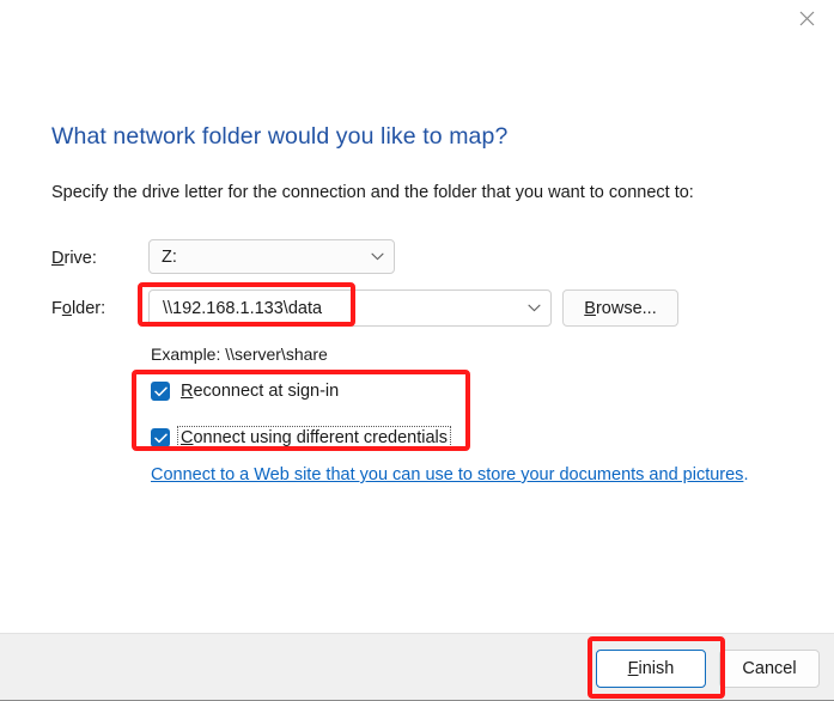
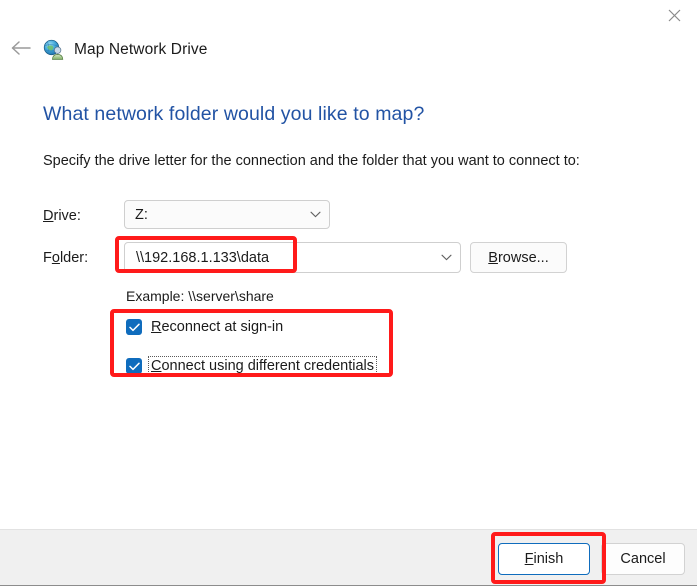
+ Map Network Drive
  What network folder would you like to map?
  Specify the drive letter for the connection and the folder that you want to connect to:
  Drive:
  Z:
  Folder:
  \\192.168.1.133\data
  Browse...
  Example: \\server\share
  Reconnect at sign-in
  Connect using different credentials
- Connect to a Web site that you can use to store your documents and pictures.
  Finish
  Cancel
